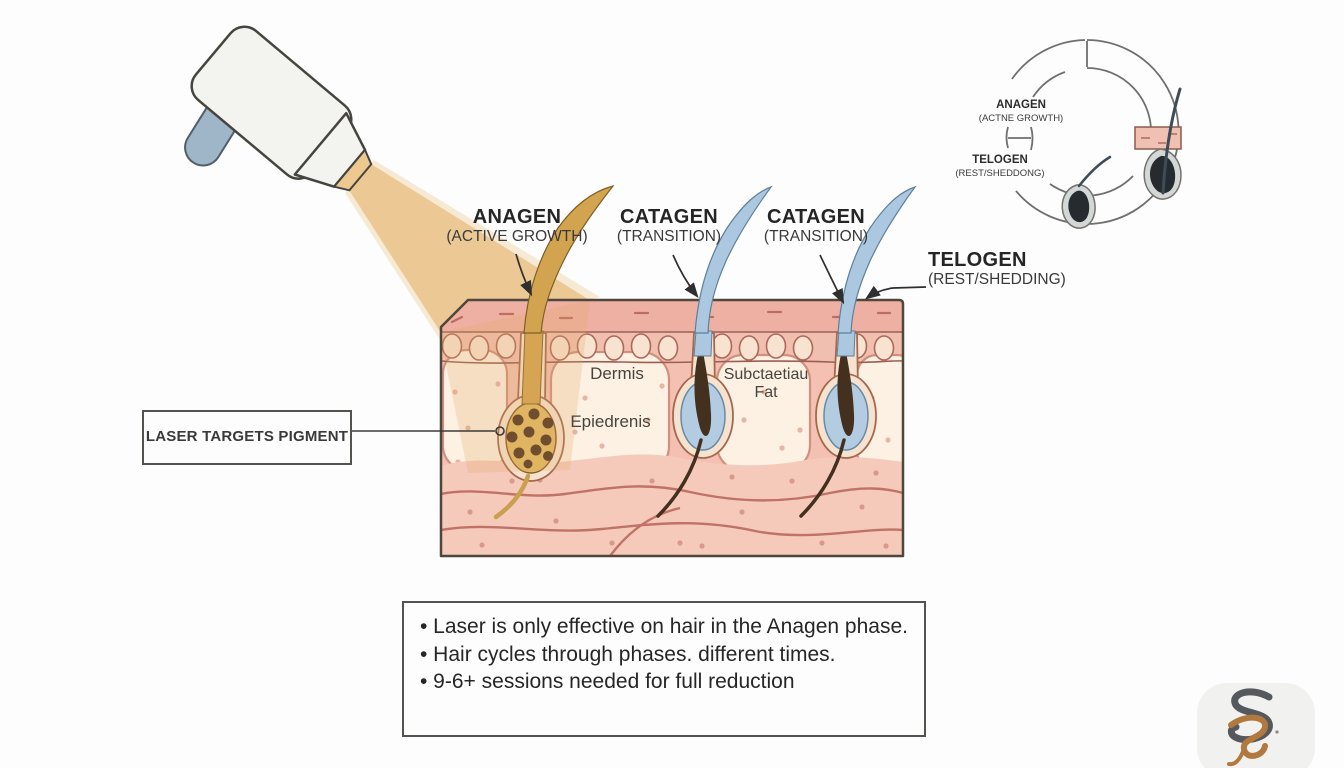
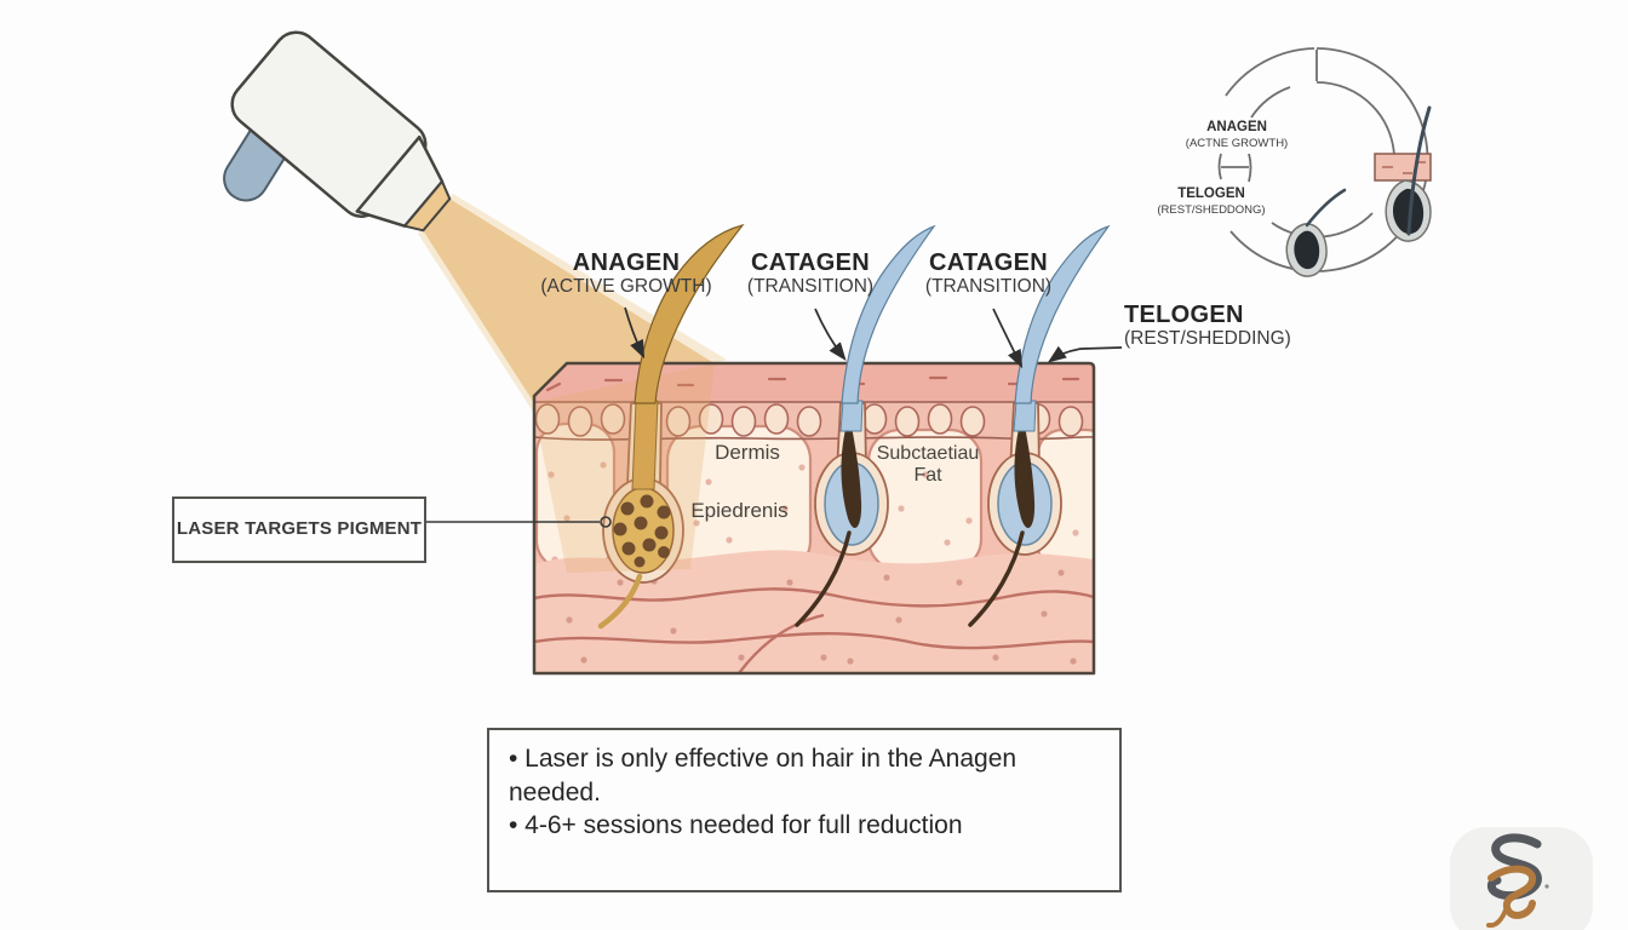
  ANAGEN
  (ACTIVE GROWTH)
  CATAGEN
  (TRANSITION)
  CATAGEN
  (TRANSITION)
  TELOGEN
  (REST/SHEDDING)
  Dermis
  Epiedrenis
  Subctaetiau
  Fat
  LASER TARGETS PIGMENT
  ANAGEN
  (ACTNE GROWTH)
  TELOGEN
  (REST/SHEDDONG)
- • Laser is only effective on hair in the Anagen phase.
+ • Laser is only effective on hair in the Anagen needed.
- • Hair cycles through phases. different times.
- • 9-6+ sessions needed for full reduction
+ • 4-6+ sessions needed for full reduction
